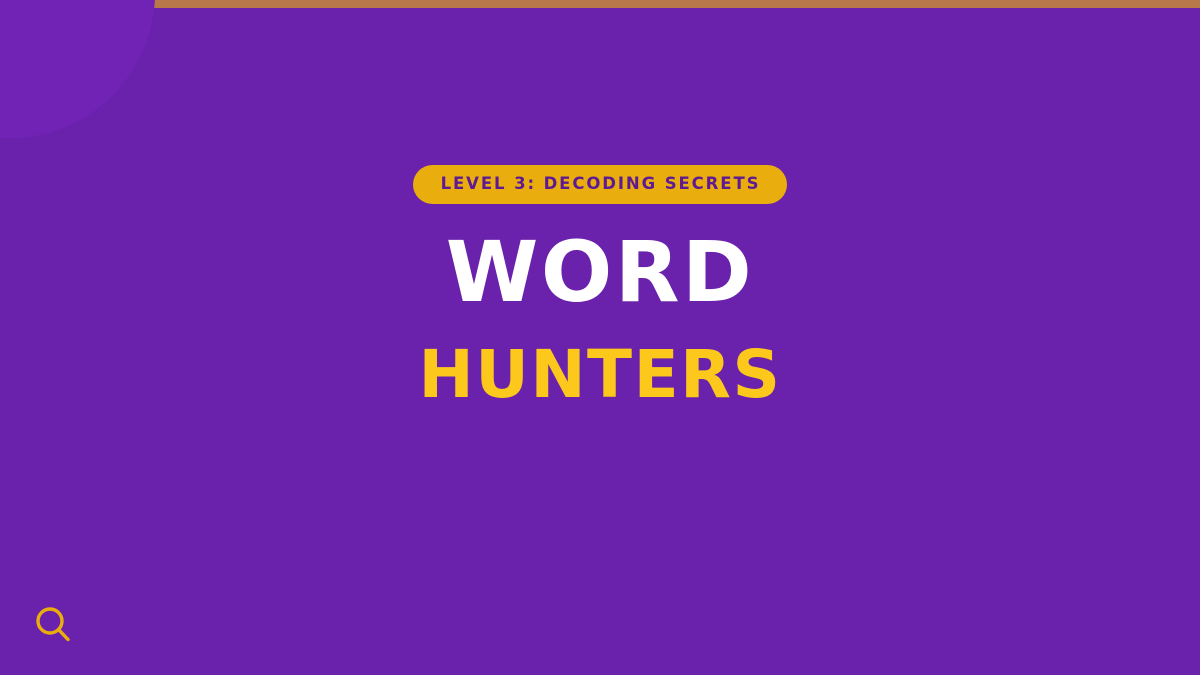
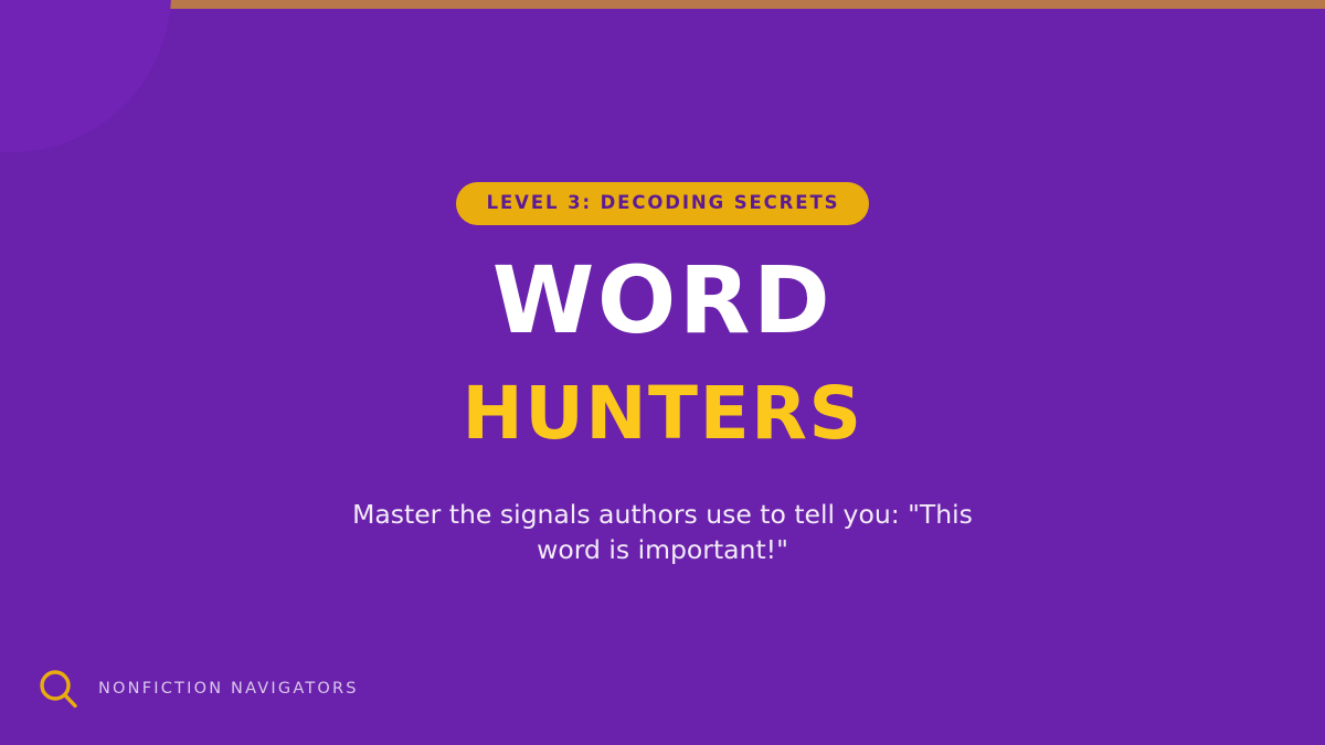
  LEVEL 3: DECODING SECRETS
  WORD
  HUNTERS
+ Master the signals authors use to tell you: "This word is important!"
+ NONFICTION NAVIGATORS
